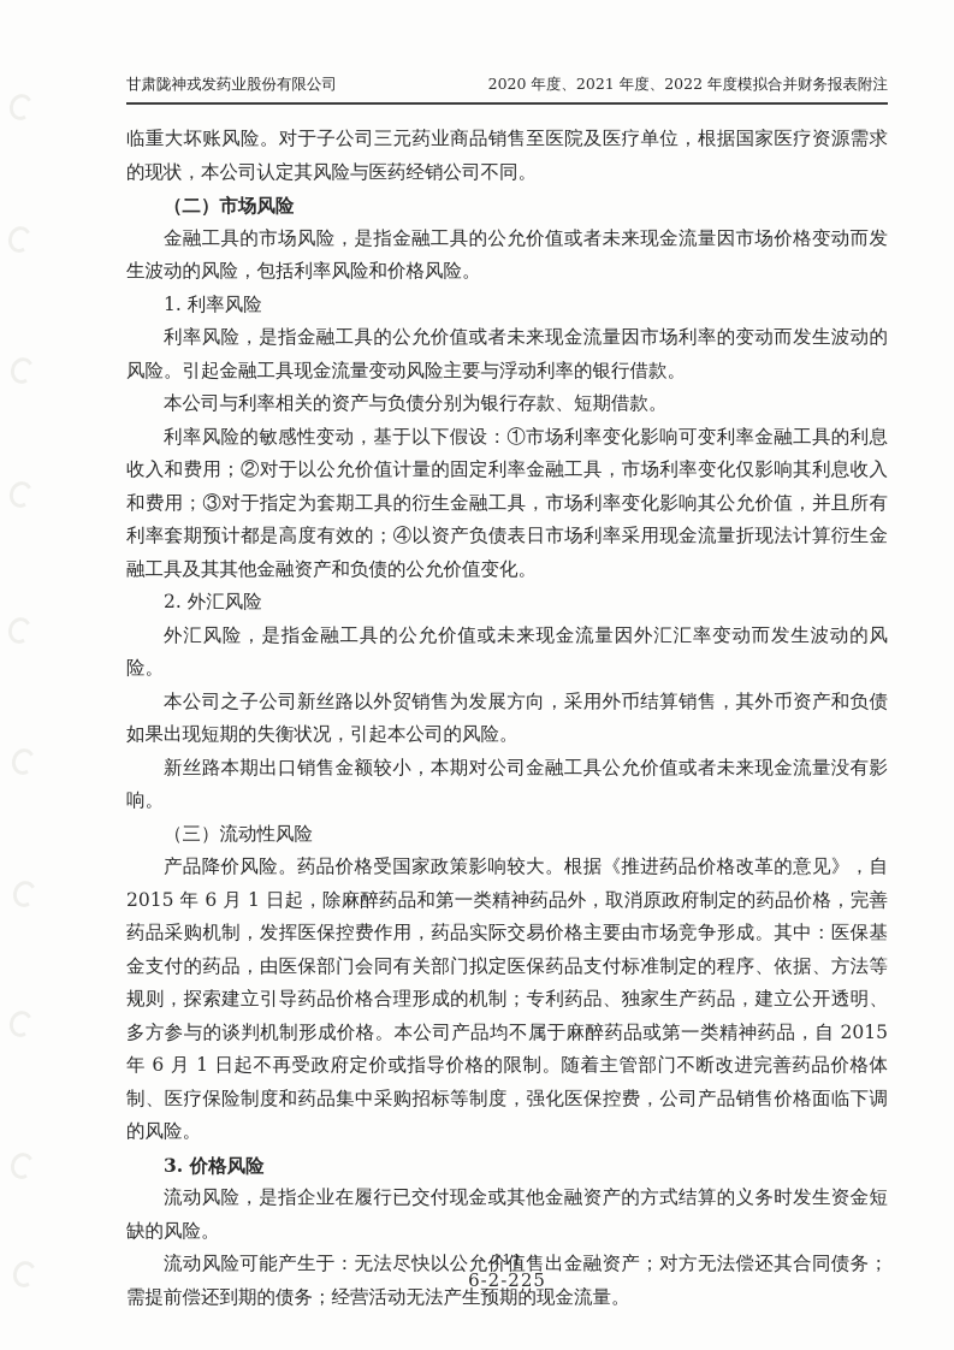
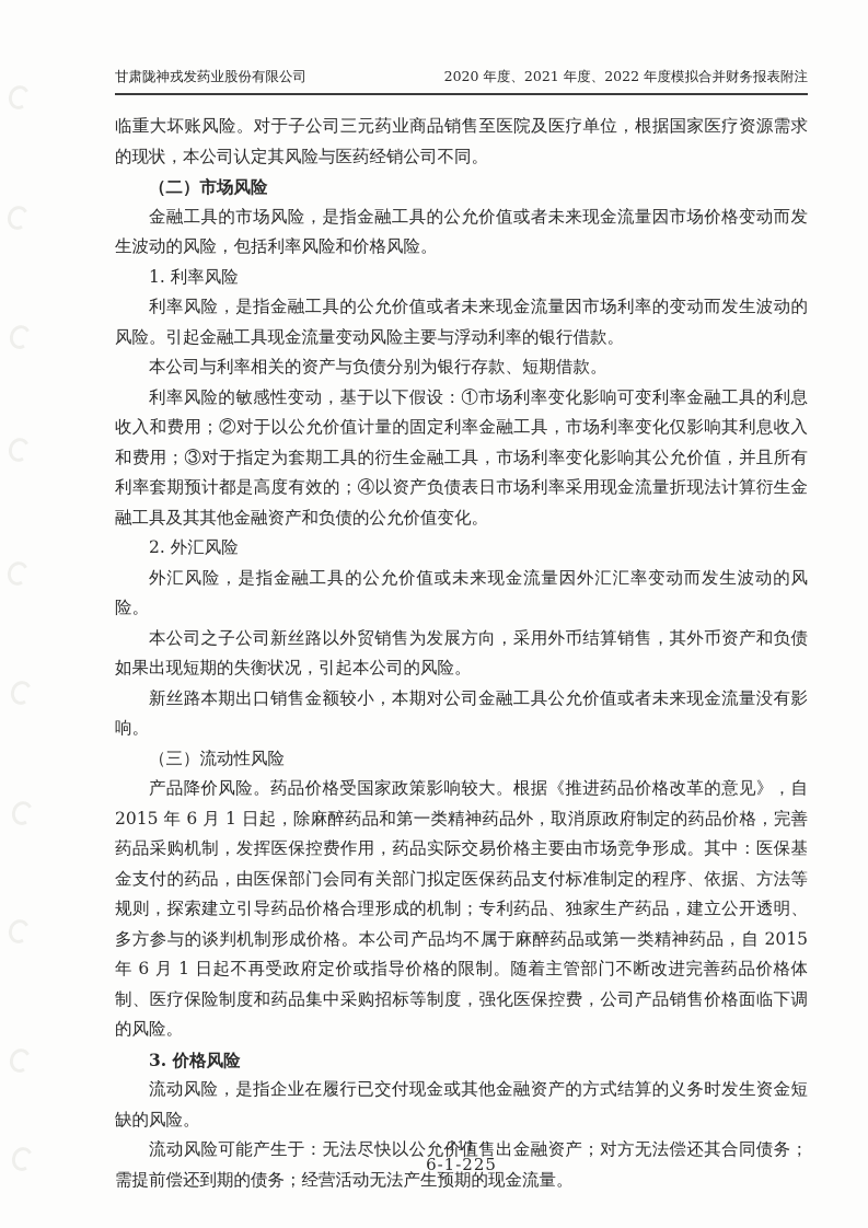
  甘肃陇神戎发药业股份有限公司
  2020 年度、2021 年度、2022 年度模拟合并财务报表附注
  临重大坏账风险。对于子公司三元药业商品销售至医院及医疗单位，根据国家医疗资源需求的现状，本公司认定其风险与医药经销公司不同。
  （二）市场风险
  金融工具的市场风险，是指金融工具的公允价值或者未来现金流量因市场价格变动而发生波动的风险，包括利率风险和价格风险。
  1. 利率风险
  利率风险，是指金融工具的公允价值或者未来现金流量因市场利率的变动而发生波动的风险。引起金融工具现金流量变动风险主要与浮动利率的银行借款。
  本公司与利率相关的资产与负债分别为银行存款、短期借款。
  利率风险的敏感性变动，基于以下假设：①市场利率变化影响可变利率金融工具的利息收入和费用；②对于以公允价值计量的固定利率金融工具，市场利率变化仅影响其利息收入和费用；③对于指定为套期工具的衍生金融工具，市场利率变化影响其公允价值，并且所有利率套期预计都是高度有效的；④以资产负债表日市场利率采用现金流量折现法计算衍生金融工具及其其他金融资产和负债的公允价值变化。
  2. 外汇风险
  外汇风险，是指金融工具的公允价值或未来现金流量因外汇汇率变动而发生波动的风险。
  本公司之子公司新丝路以外贸销售为发展方向，采用外币结算销售，其外币资产和负债如果出现短期的失衡状况，引起本公司的风险。
  新丝路本期出口销售金额较小，本期对公司金融工具公允价值或者未来现金流量没有影响。
  （三）流动性风险
  产品降价风险。药品价格受国家政策影响较大。根据《推进药品价格改革的意见》，自 2015 年 6 月 1 日起，除麻醉药品和第一类精神药品外，取消原政府制定的药品价格，完善药品采购机制，发挥医保控费作用，药品实际交易价格主要由市场竞争形成。其中：医保基金支付的药品，由医保部门会同有关部门拟定医保药品支付标准制定的程序、依据、方法等规则，探索建立引导药品价格合理形成的机制；专利药品、独家生产药品，建立公开透明、多方参与的谈判机制形成价格。本公司产品均不属于麻醉药品或第一类精神药品，自 2015 年 6 月 1 日起不再受政府定价或指导价格的限制。随着主管部门不断改进完善药品价格体制、医疗保险制度和药品集中采购招标等制度，强化医保控费，公司产品销售价格面临下调的风险。
  3. 价格风险
  流动风险，是指企业在履行已交付现金或其他金融资产的方式结算的义务时发生资金短缺的风险。
  流动风险可能产生于：无法尽快以公允价值售出金融资产；对方无法偿还其合同债务；需提前偿还到期的债务；经营活动无法产生预期的现金流量。
  111
- 6-2-225
+ 6-1-225
